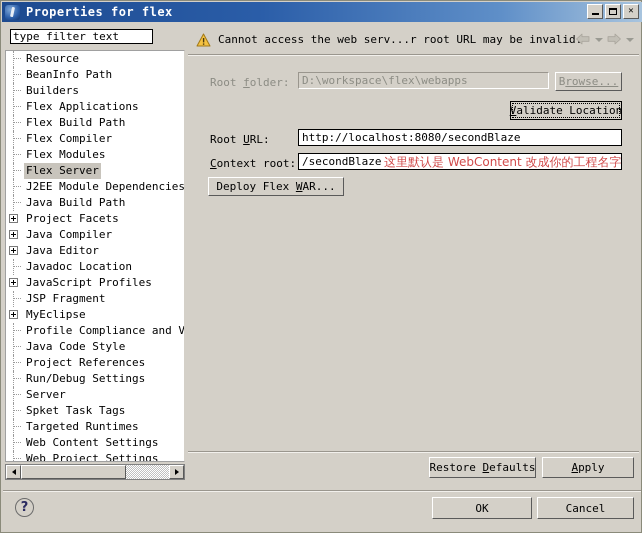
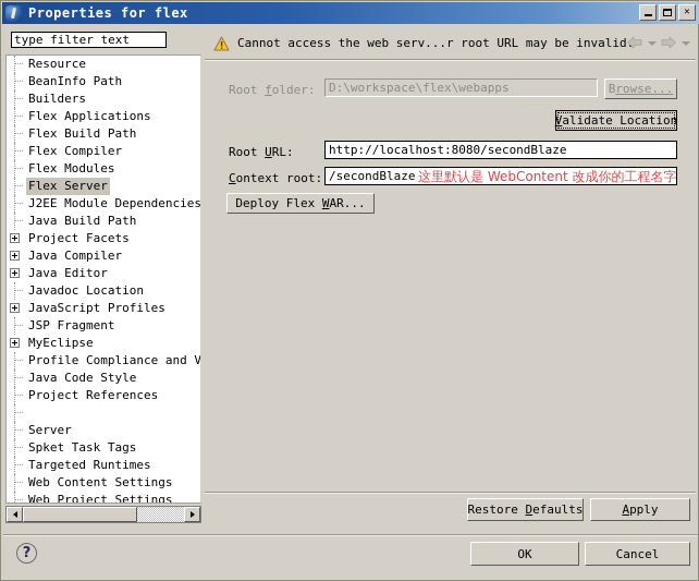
  Properties for flex
  ✕
  type filter text
  Resource
  BeanInfo Path
  Builders
  Flex Applications
  Flex Build Path
  Flex Compiler
  Flex Modules
  Flex Server
  J2EE Module Dependencies
  Java Build Path
  Project Facets
  Java Compiler
  Java Editor
  Javadoc Location
  JavaScript Profiles
  JSP Fragment
  MyEclipse
  Profile Compliance and V
  Java Code Style
  Project References
- Run/Debug Settings
  Server
  Spket Task Tags
  Targeted Runtimes
  Web Content Settings
  Web Project Settings
  Cannot access the web serv...r root URL may be invalid
  Root folder:
  D:\workspace\flex\webapps
  Browse...
  Validate Location
  Root URL:
  http://localhost:8080/secondBlaze
  Context root:
  /secondBlaze
  这里默认是 WebContent 改成你的工程名字
  Deploy Flex WAR...
  Restore Defaults
  Apply
  ?
  OK
  Cancel
